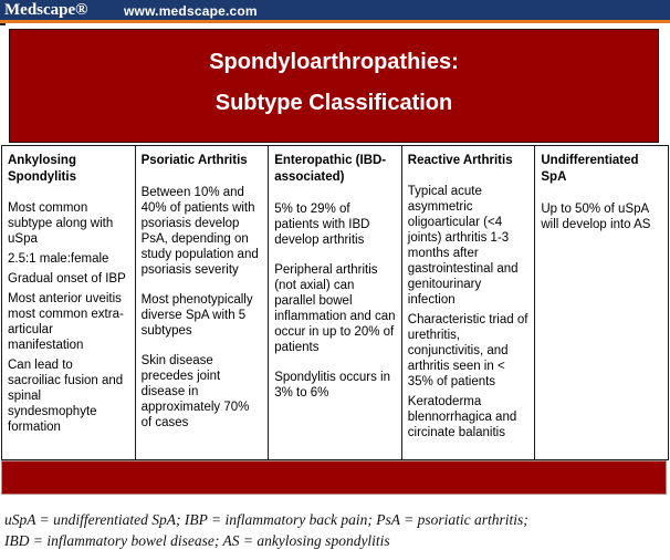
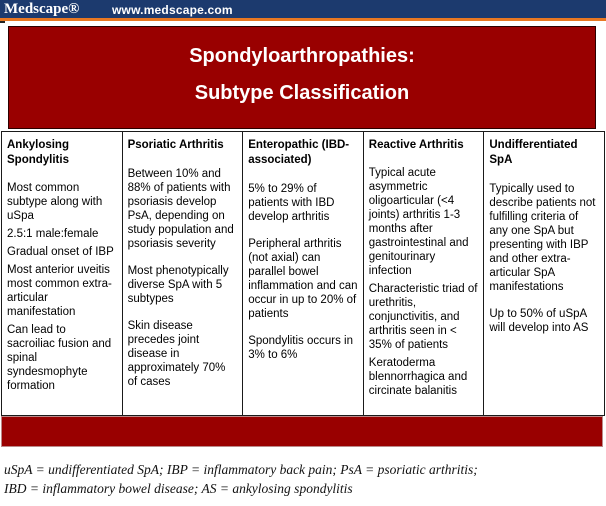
  Medscape®
  www.medscape.com
  Spondyloarthropathies:
  Subtype Classification
  Ankylosing Spondylitis
  Most common subtype along with uSpa
  2.5:1 male:female
  Gradual onset of IBP
  Most anterior uveitis most common extra-articular manifestation
  Can lead to sacroiliac fusion and spinal syndesmophyte formation
  Psoriatic Arthritis
- Between 10% and 40% of patients with psoriasis develop PsA, depending on study population and psoriasis severity
+ Between 10% and 88% of patients with psoriasis develop PsA, depending on study population and psoriasis severity
  Most phenotypically diverse SpA with 5 subtypes
  Skin disease precedes joint disease in approximately 70% of cases
  Enteropathic (IBD-associated)
  5% to 29% of patients with IBD develop arthritis
  Peripheral arthritis (not axial) can parallel bowel inflammation and can occur in up to 20% of patients
  Spondylitis occurs in 3% to 6%
  Reactive Arthritis
  Typical acute asymmetric oligoarticular (<4 joints) arthritis 1-3 months after gastrointestinal and genitourinary infection
  Characteristic triad of urethritis, conjunctivitis, and arthritis seen in < 35% of patients
  Keratoderma blennorrhagica and circinate balanitis
  Undifferentiated SpA
+ Typically used to describe patients not fulfilling criteria of any one SpA but presenting with IBP and other extra-articular SpA manifestations
  Up to 50% of uSpA will develop into AS
  uSpA = undifferentiated SpA; IBP = inflammatory back pain; PsA = psoriatic arthritis;
  IBD = inflammatory bowel disease; AS = ankylosing spondylitis
